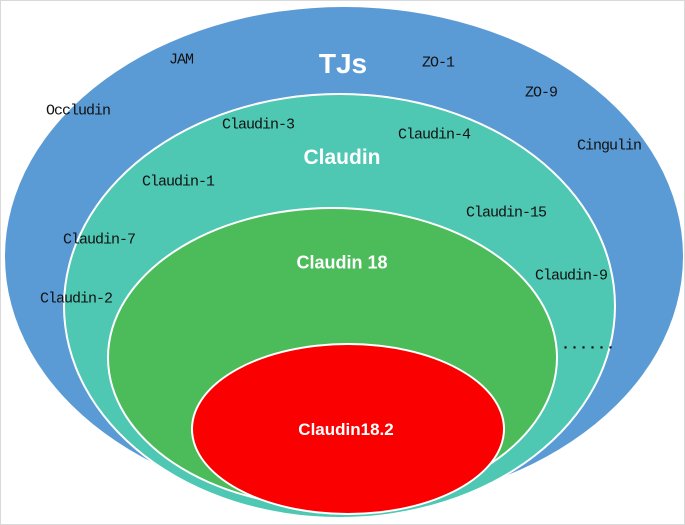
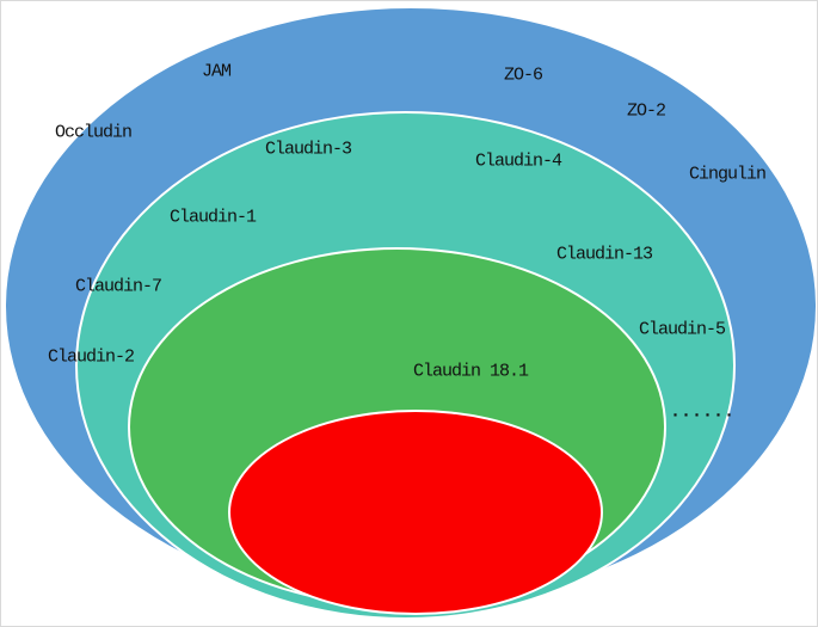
- TJs
- Claudin
- Claudin 18
- Claudin18.2
  JAM
- ZO-1
+ ZO-6
- ZO-9
+ ZO-2
  Occludin
  Cingulin
  Claudin-3
  Claudin-4
  Claudin-1
- Claudin-15
+ Claudin-13
  Claudin-7
- Claudin-9
+ Claudin-5
  Claudin-2
+ Claudin 18.1
  ......
